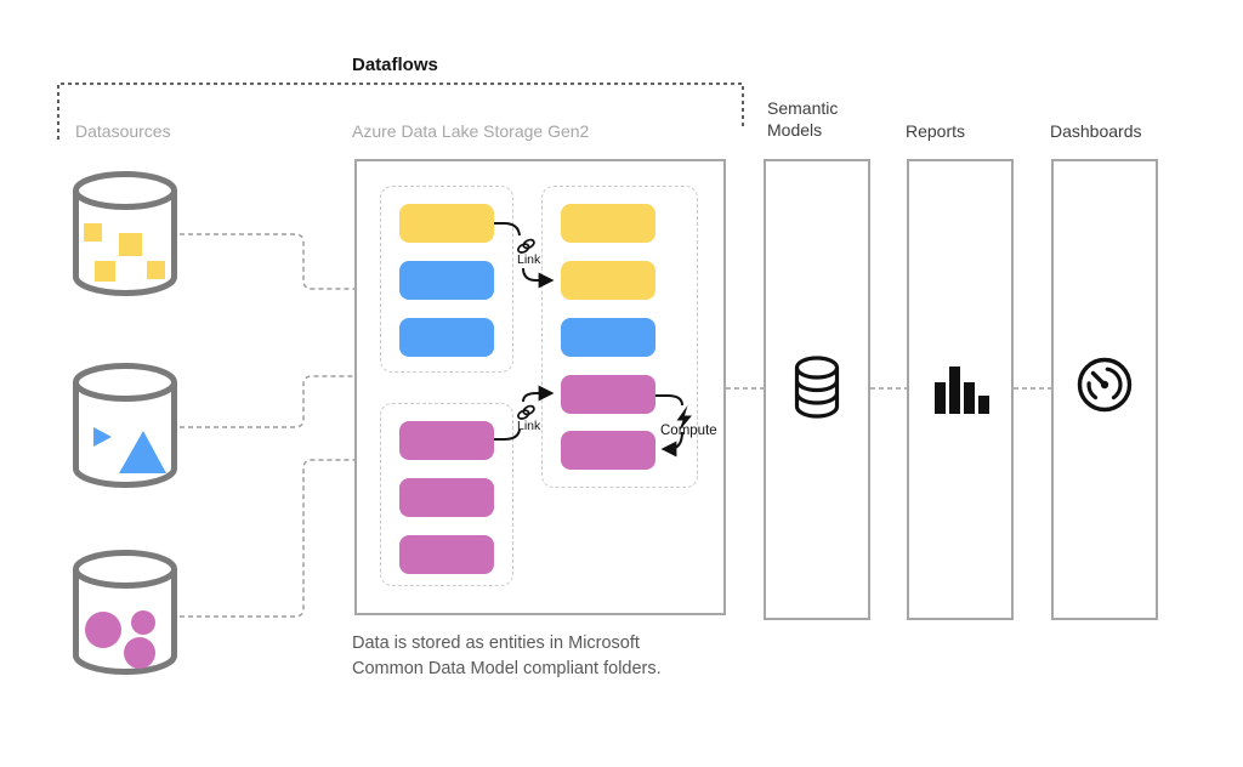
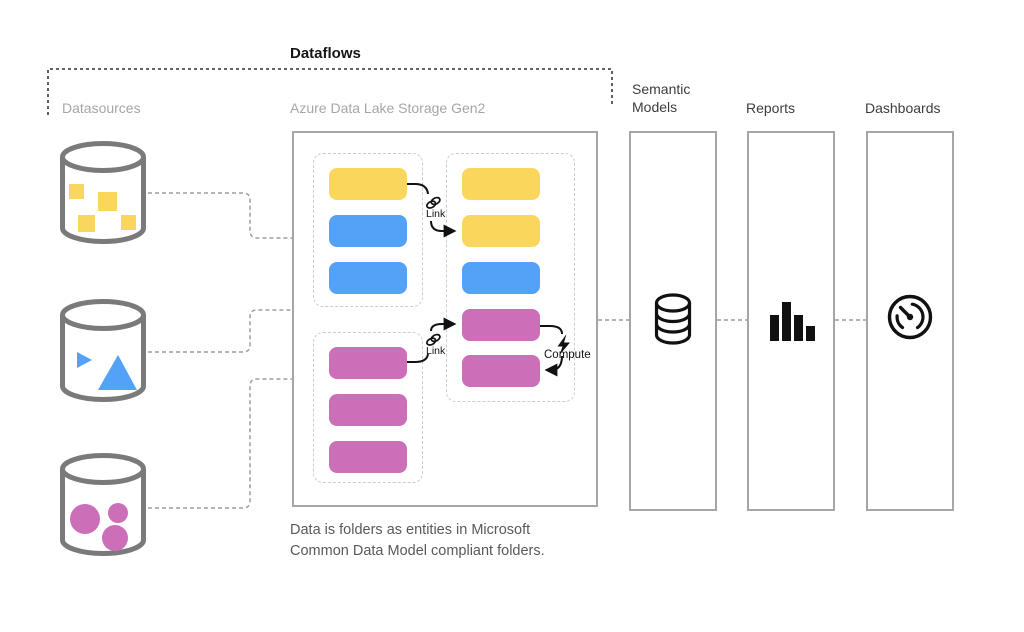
  Dataflows
  Datasources
  Azure Data Lake Storage Gen2
  Semantic Models
  Reports
  Dashboards
- Data is stored as entities in Microsoft Common Data Model compliant folders.
+ Data is folders as entities in Microsoft Common Data Model compliant folders.
  Link
  Link
  Compute
